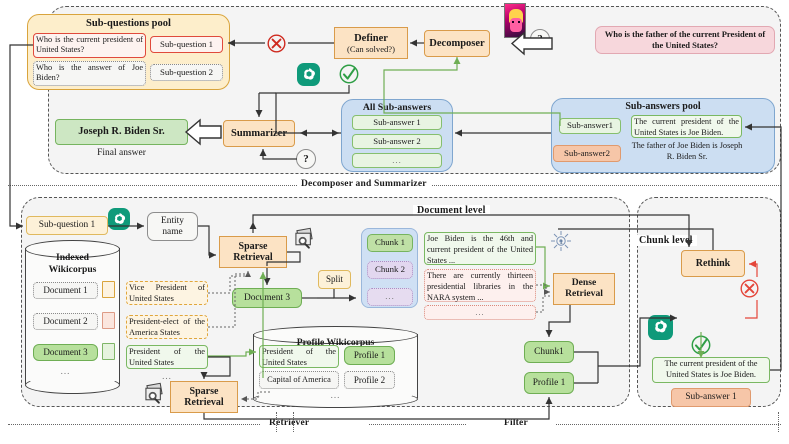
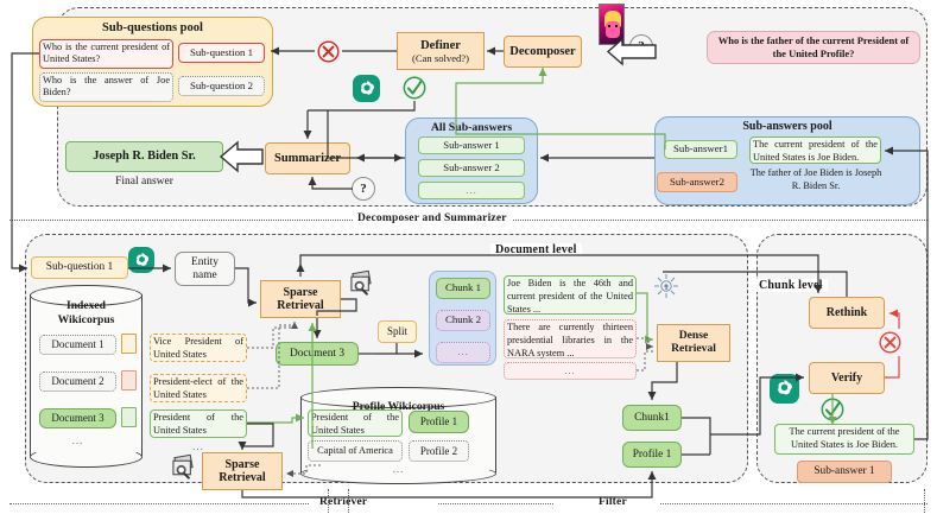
  Sub-questions pool
  Who is the current president of United States?
  Sub-question 1
  Who is the answer of Joe Biden?
  Sub-question 2
  Definer
  (Can solved?)
  Decomposer
- Who is the father of the current President of the United States?
+ Who is the father of the current President of the United Profile?
  All Sub-answers
  Sub-answer 1
  Sub-answer 2
  ...
  Sub-answers pool
  Sub-answer1
  The current president of the United States is Joe Biden.
  Sub-answer2
  The father of Joe Biden is Joseph R. Biden Sr.
  Summariz
  ?
  Joseph R. Biden Sr.
  Final answer
  Decomposer and Summarizer
  Sub-question 1
  Entity
  name
  Sparse
  Retrieval
  Indexed
  Wikicorpus
  Document 1
  Document 2
  Document 3
  ...
  Vice President of United States
- President-elect of the America States
+ President-elect of the United States
  President of the United States
  ...
  Sparse
  Retrieval
  Profile Wikicorpus
  President of the United States
  Profile 1
  Capital of America
  Profile 2
  ...
  Document 3
  Split
  Document level
  Chunk 1
  Chunk 2
  ...
  Joe Biden is the 46th and current president of the United States ...
  There are currently thirteen presidential libraries in the NARA system ...
  ...
  Dense
  Retrieval
  Chunk1
  Profile 1
  Chunk level
  Rethink
+ Verify
  The current president of the United States is Joe Biden.
  Sub-answer 1
  Retriever
  Filter
